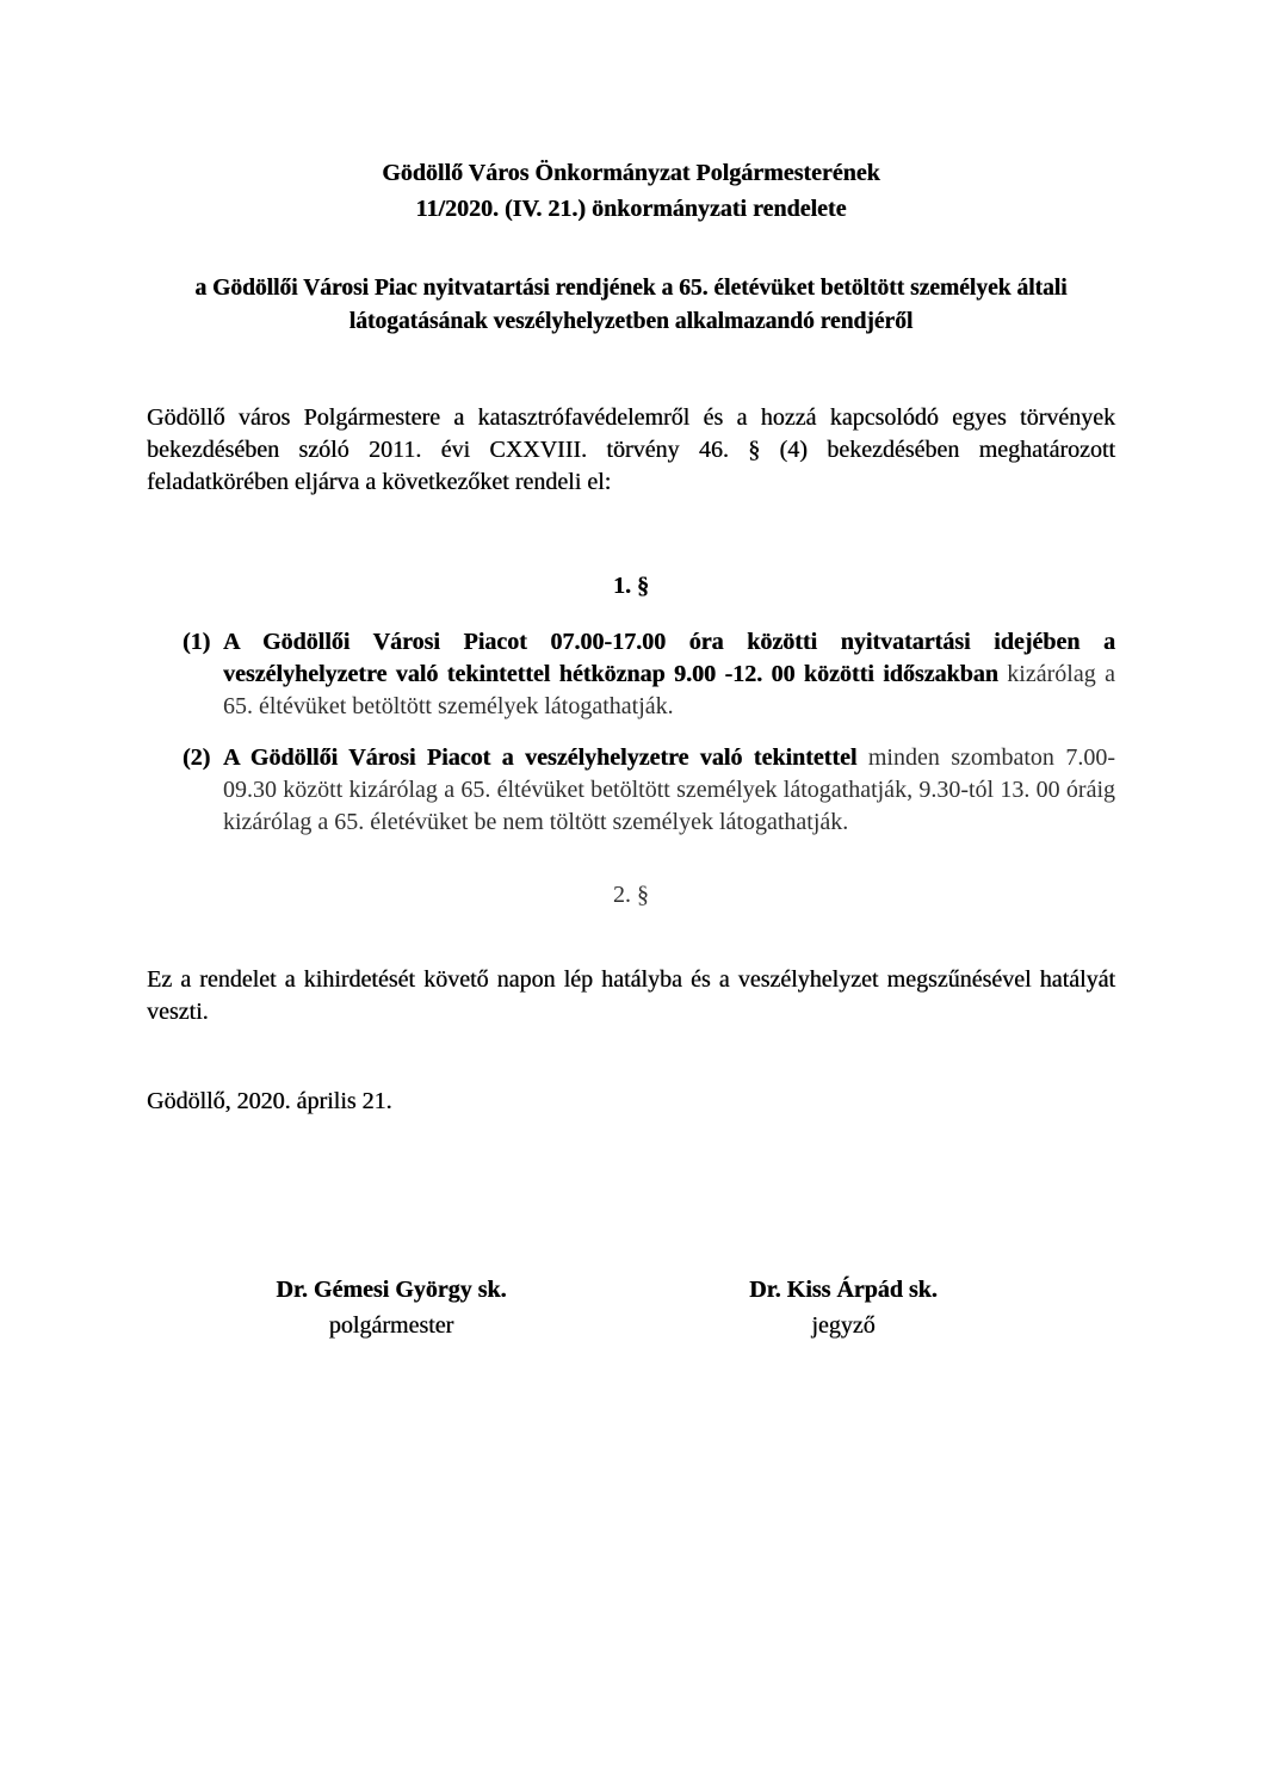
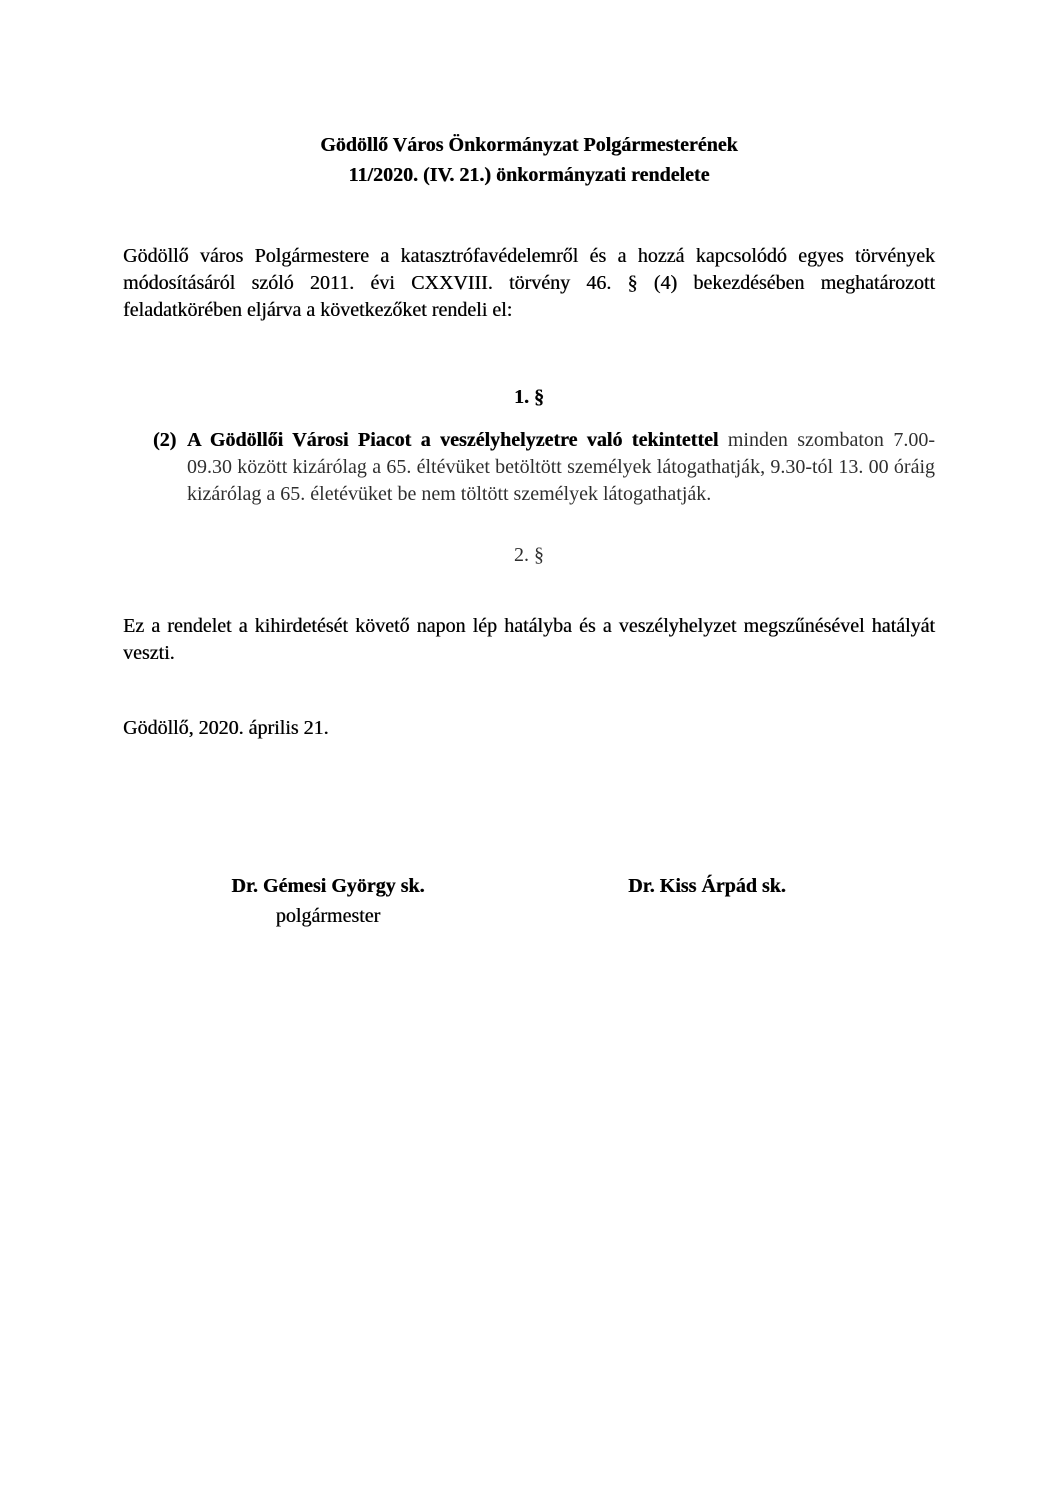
  Gödöllő Város Önkormányzat Polgármesterének
  11/2020. (IV. 21.) önkormányzati rendelete
- a Gödöllői Városi Piac nyitvatartási rendjének a 65. életévüket betöltött személyek általi
- látogatásának veszélyhelyzetben alkalmazandó rendjéről
- Gödöllő város Polgármestere a katasztrófavédelemről és a hozzá kapcsolódó egyes törvények bekezdésében szóló 2011. évi CXXVIII. törvény 46. § (4) bekezdésében meghatározott feladatkörében eljárva a következőket rendeli el:
+ Gödöllő város Polgármestere a katasztrófavédelemről és a hozzá kapcsolódó egyes törvények módosításáról szóló 2011. évi CXXVIII. törvény 46. § (4) bekezdésében meghatározott feladatkörében eljárva a következőket rendeli el:
  1. §
- (1)
- A Gödöllői Városi Piacot 07.00-17.00 óra közötti nyitvatartási idejében a veszélyhelyzetre való tekintettel hétköznap 9.00 -12. 00 közötti időszakban kizárólag a 65. éltévüket betöltött személyek látogathatják.
  (2)
  A Gödöllői Városi Piacot a veszélyhelyzetre való tekintettel minden szombaton 7.00-09.30 között kizárólag a 65. éltévüket betöltött személyek látogathatják, 9.30-tól 13. 00 óráig kizárólag a 65. életévüket be nem töltött személyek látogathatják.
  2. §
  Ez a rendelet a kihirdetését követő napon lép hatályba és a veszélyhelyzet megszűnésével hatályát veszti.
  Gödöllő, 2020. április 21.
  Dr. Gémesi György sk.
  polgármester
  Dr. Kiss Árpád sk.
- jegyző
